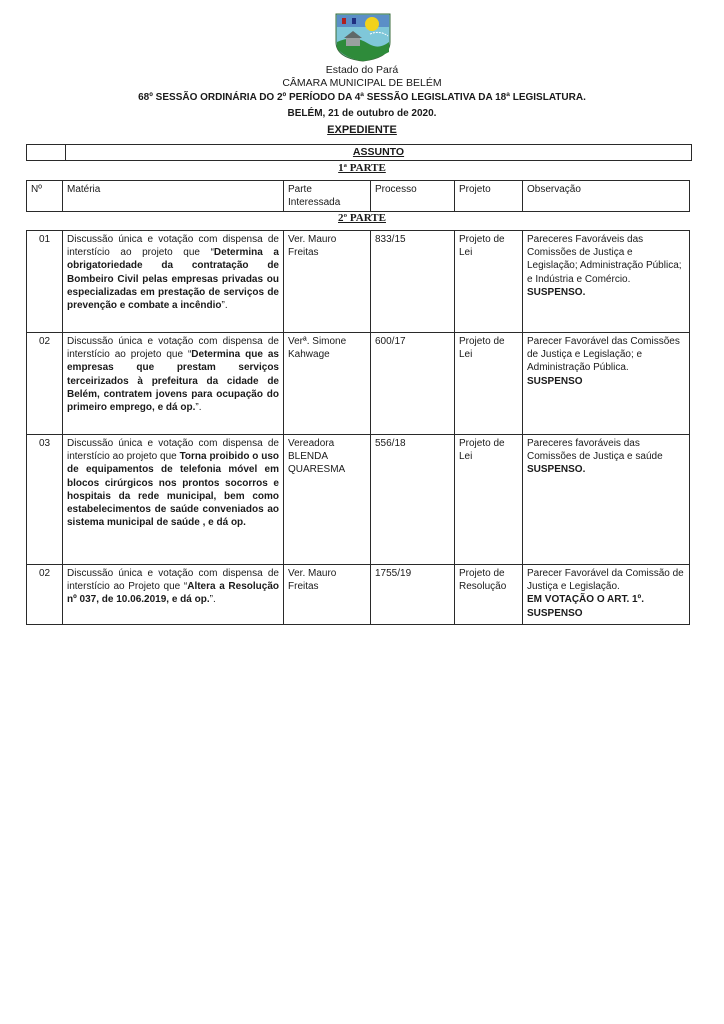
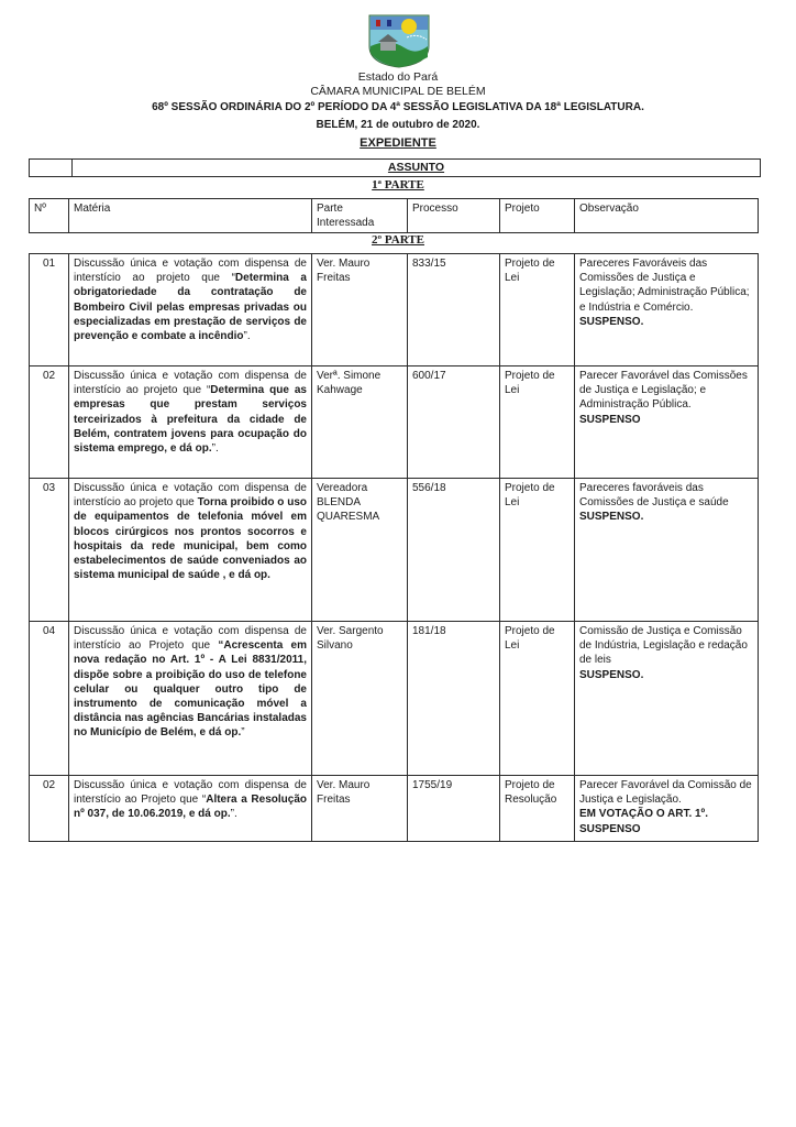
  Estado do Pará
  CÂMARA MUNICIPAL DE BELÉM
  68º SESSÃO ORDINÁRIA DO 2º PERÍODO DA 4ª SESSÃO LEGISLATIVA DA 18ª LEGISLATURA.
  BELÉM, 21 de outubro de 2020.
  EXPEDIENTE
  	ASSUNTO
  1ª PARTE
  Nº	Matéria	Parte Interessada	Processo	Projeto	Observação
  2º PARTE
  01	Discussão única e votação com dispensa de interstício ao projeto que “Determina a obrigatoriedade da contratação de Bombeiro Civil pelas empresas privadas ou especializadas em prestação de serviços de prevenção e combate a incêndio”.	Ver. Mauro Freitas	833/15	Projeto de Lei	Pareceres Favoráveis das Comissões de Justiça e Legislação; Administração Pública; e Indústria e Comércio.SUSPENSO.
- 02	Discussão única e votação com dispensa de interstício ao projeto que “Determina que as empresas que prestam serviços terceirizados à prefeitura da cidade de Belém, contratem jovens para ocupação do primeiro emprego, e dá op.”.	Verª. Simone Kahwage	600/17	Projeto de Lei	Parecer Favorável das Comissões de Justiça e Legislação; e Administração Pública.SUSPENSO
+ 02	Discussão única e votação com dispensa de interstício ao projeto que “Determina que as empresas que prestam serviços terceirizados à prefeitura da cidade de Belém, contratem jovens para ocupação do sistema emprego, e dá op.”.	Verª. Simone Kahwage	600/17	Projeto de Lei	Parecer Favorável das Comissões de Justiça e Legislação; e Administração Pública.SUSPENSO
  03	Discussão única e votação com dispensa de interstício ao projeto que Torna proibido o uso de equipamentos de telefonia móvel em blocos cirúrgicos nos prontos socorros e hospitais da rede municipal, bem como estabelecimentos de saúde conveniados ao sistema municipal de saúde , e dá op.	Vereadora BLENDA QUARESMA	556/18	Projeto de Lei	Pareceres favoráveis das Comissões de Justiça e saúdeSUSPENSO.
+ 04	Discussão única e votação com dispensa de interstício ao Projeto que “Acrescenta em nova redação no Art. 1º - A Lei 8831/2011, dispõe sobre a proibição do uso de telefone celular ou qualquer outro tipo de instrumento de comunicação móvel a distância nas agências Bancárias instaladas no Município de Belém, e dá op.”	Ver. Sargento Silvano	181/18	Projeto de Lei	Comissão de Justiça e Comissão de Indústria, Legislação e redação de leisSUSPENSO.
  02	Discussão única e votação com dispensa de interstício ao Projeto que “Altera a Resolução nº 037, de 10.06.2019, e dá op.”.	Ver. Mauro Freitas	1755/19	Projeto de Resolução	Parecer Favorável da Comissão de Justiça e Legislação.EM VOTAÇÃO O ART. 1º. SUSPENSO
